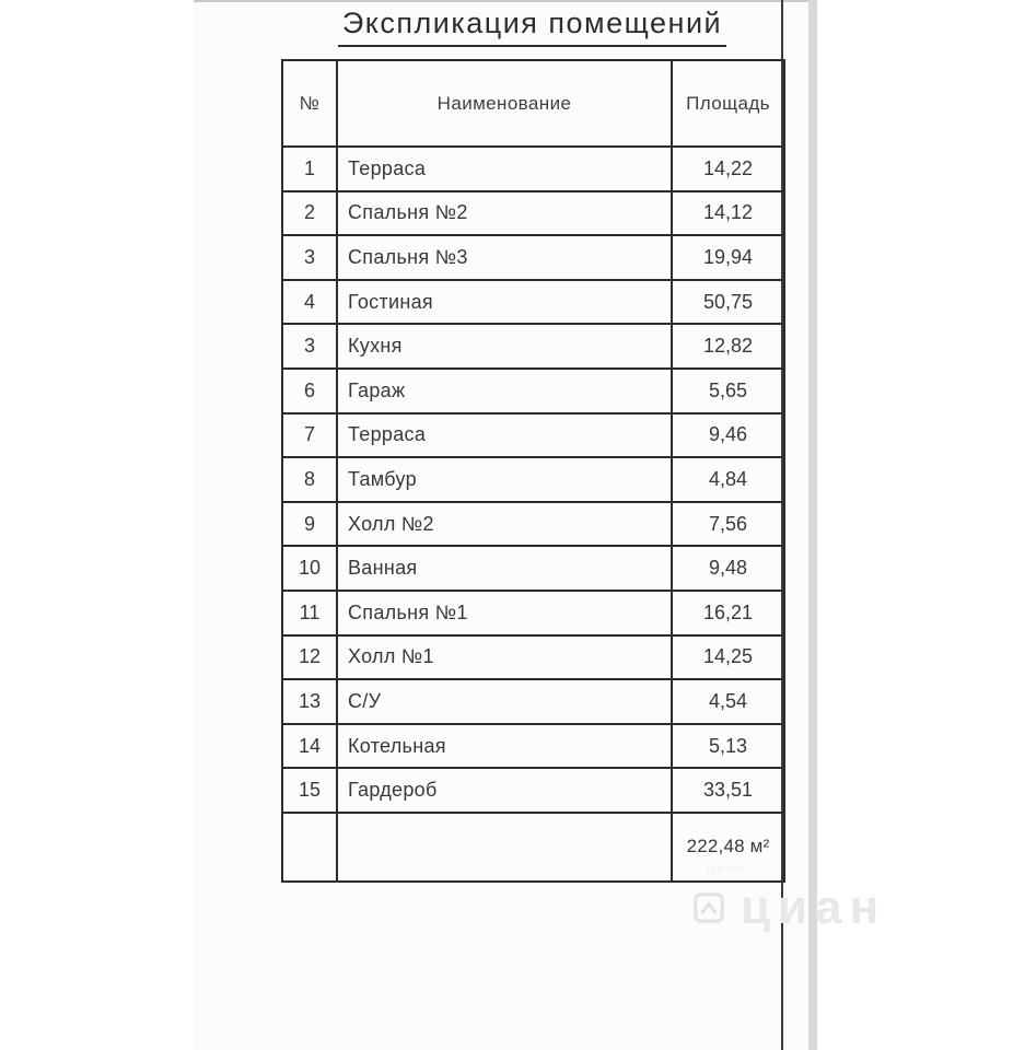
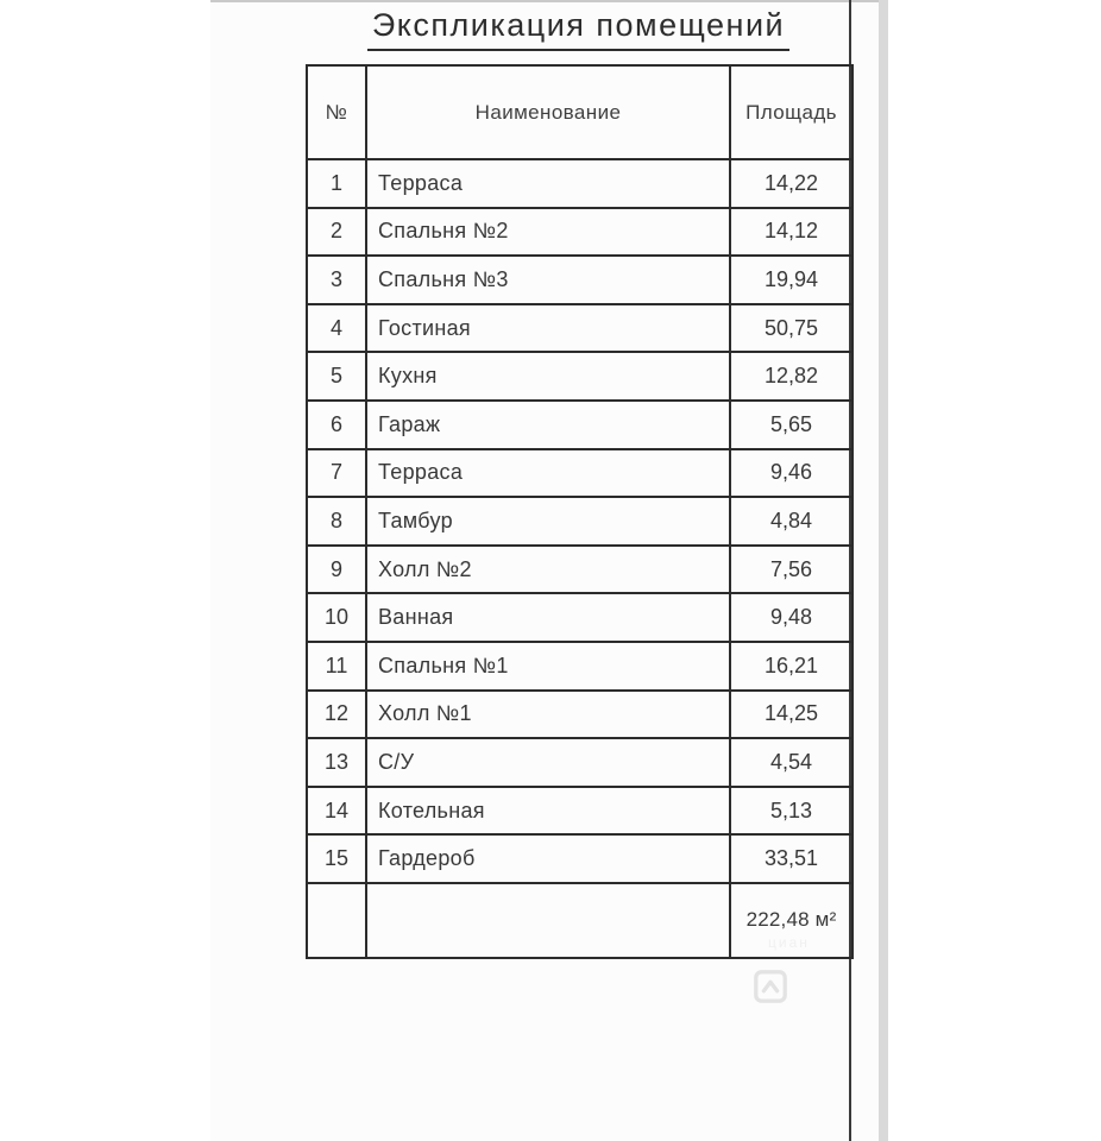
  Экспликация помещений
  №	Наименование	Площадь
  1	Терраса	14,22
  2	Спальня №2	14,12
  3	Спальня №3	19,94
  4	Гостиная	50,75
- 3	Кухня	12,82
+ 5	Кухня	12,82
  6	Гараж	5,65
  7	Терраса	9,46
  8	Тамбур	4,84
  9	Холл №2	7,56
  10	Ванная	9,48
  11	Спальня №1	16,21
  12	Холл №1	14,25
  13	С/У	4,54
  14	Котельная	5,13
  15	Гардероб	33,51
  		222,48 м²
- циан
